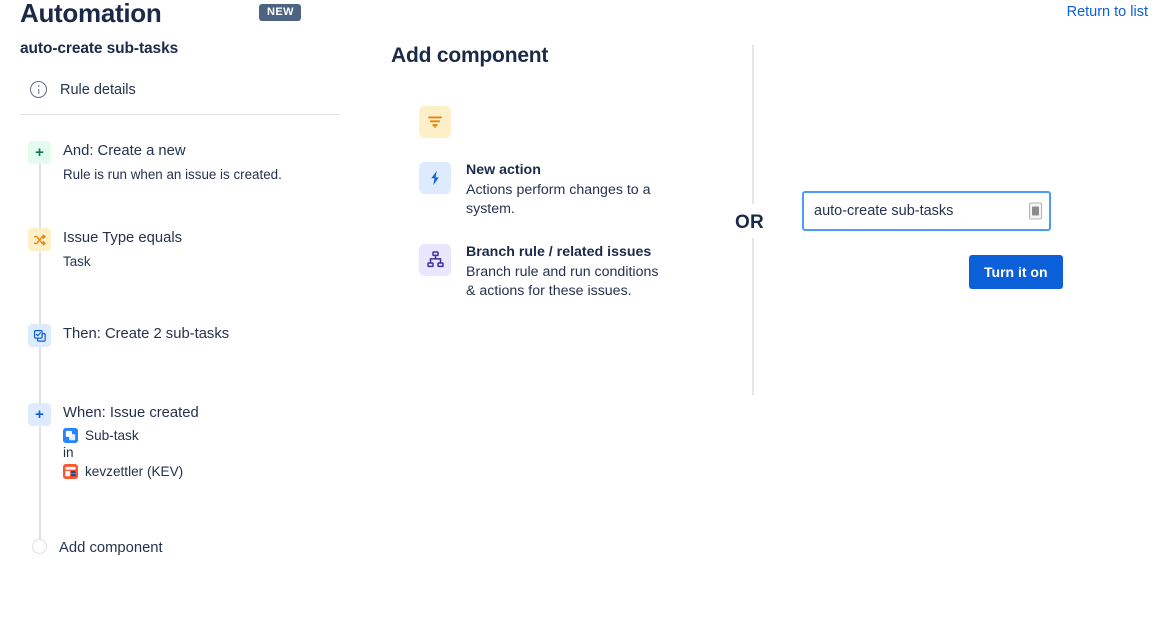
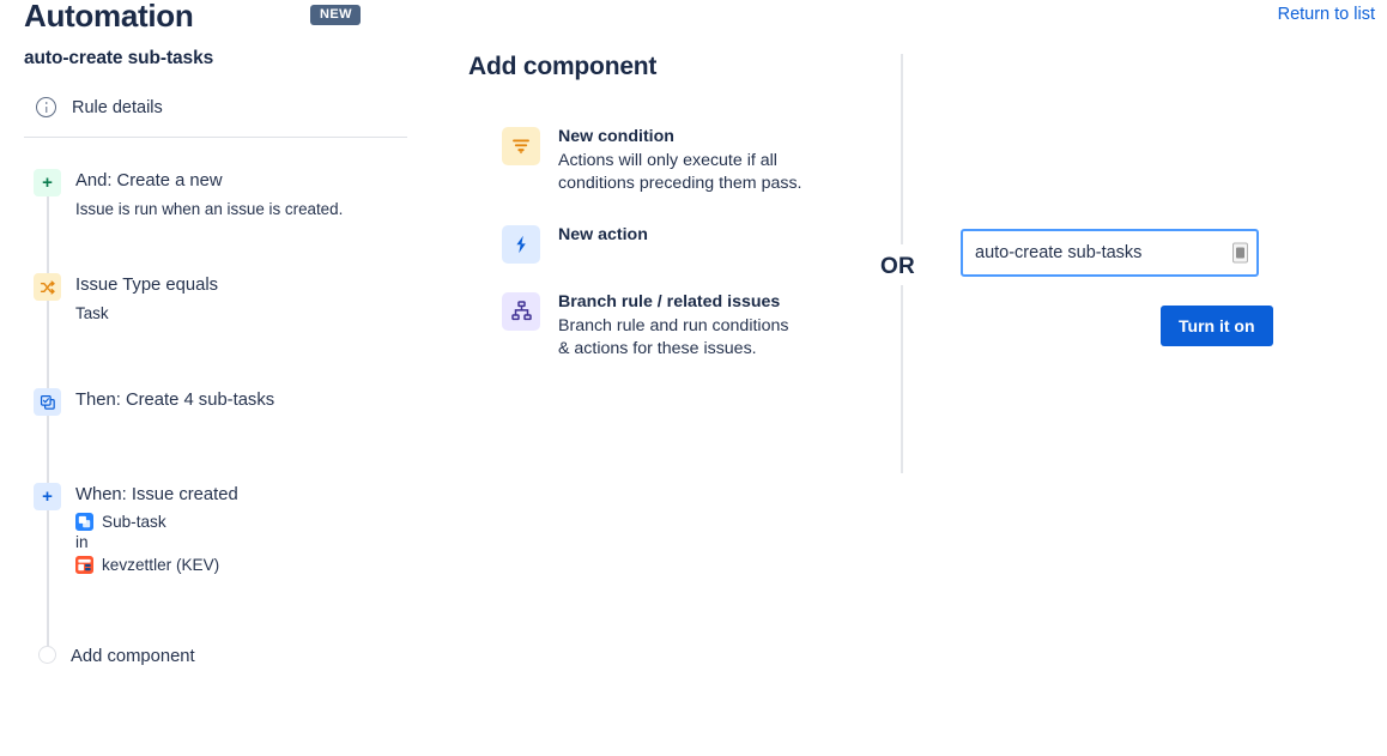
  Automation
  NEW
  Return to list
  auto-create sub-tasks
  Rule details
  +
  And: Create a new
- Rule is run when an issue is created.
+ Issue is run when an issue is created.
  Issue Type equals
  Task
- Then: Create 2 sub-tasks
+ Then: Create 4 sub-tasks
  +
  When: Issue created
  Sub-task
  in
  kevzettler (KEV)
  Add component
  Add component
+ New condition
+ Actions will only execute if all conditions preceding them pass.
  New action
- Actions perform changes to a system.
  Branch rule / related issues
  Branch rule and run conditions & actions for these issues.
  OR
  auto-create sub-tasks
  Turn it on
